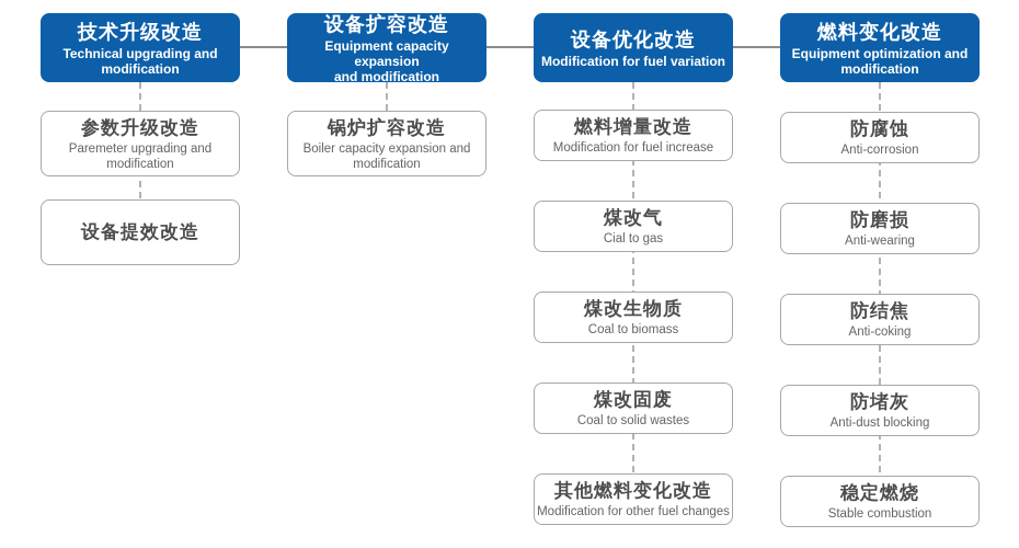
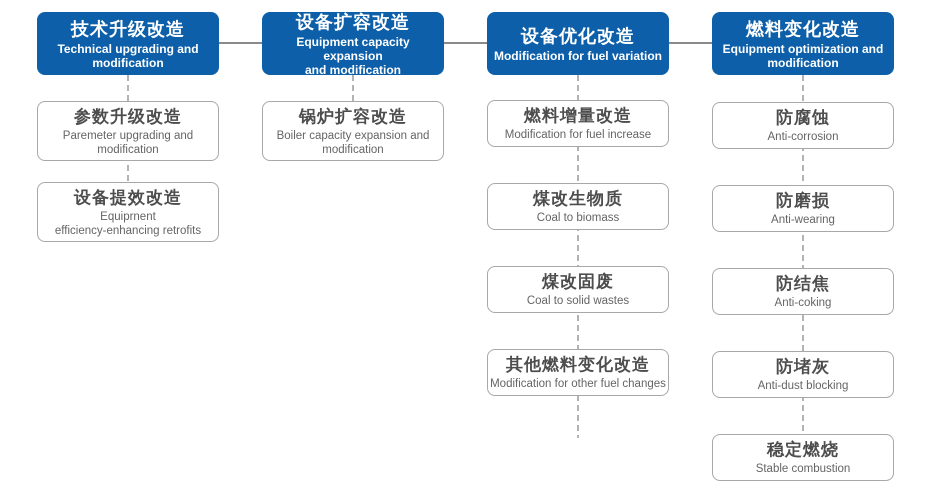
  技术升级改造
  Technical upgrading and
  modification
  参数升级改造
  Paremeter upgrading and
  modification
  设备提效改造
+ Equiprnent
+ efficiency-enhancing retrofits
  设备扩容改造
  Equipment capacity expansion
  and modification
  锅炉扩容改造
  Boiler capacity expansion and
  modification
  设备优化改造
  Modification for fuel variation
  燃料增量改造
  Modification for fuel increase
- 煤改气
- Cial to gas
  煤改生物质
  Coal to biomass
  煤改固废
  Coal to solid wastes
  其他燃料变化改造
  Modification for other fuel changes
  燃料变化改造
  Equipment optimization and
  modification
  防腐蚀
  Anti-corrosion
  防磨损
  Anti-wearing
  防结焦
  Anti-coking
  防堵灰
  Anti-dust blocking
  稳定燃烧
  Stable combustion
